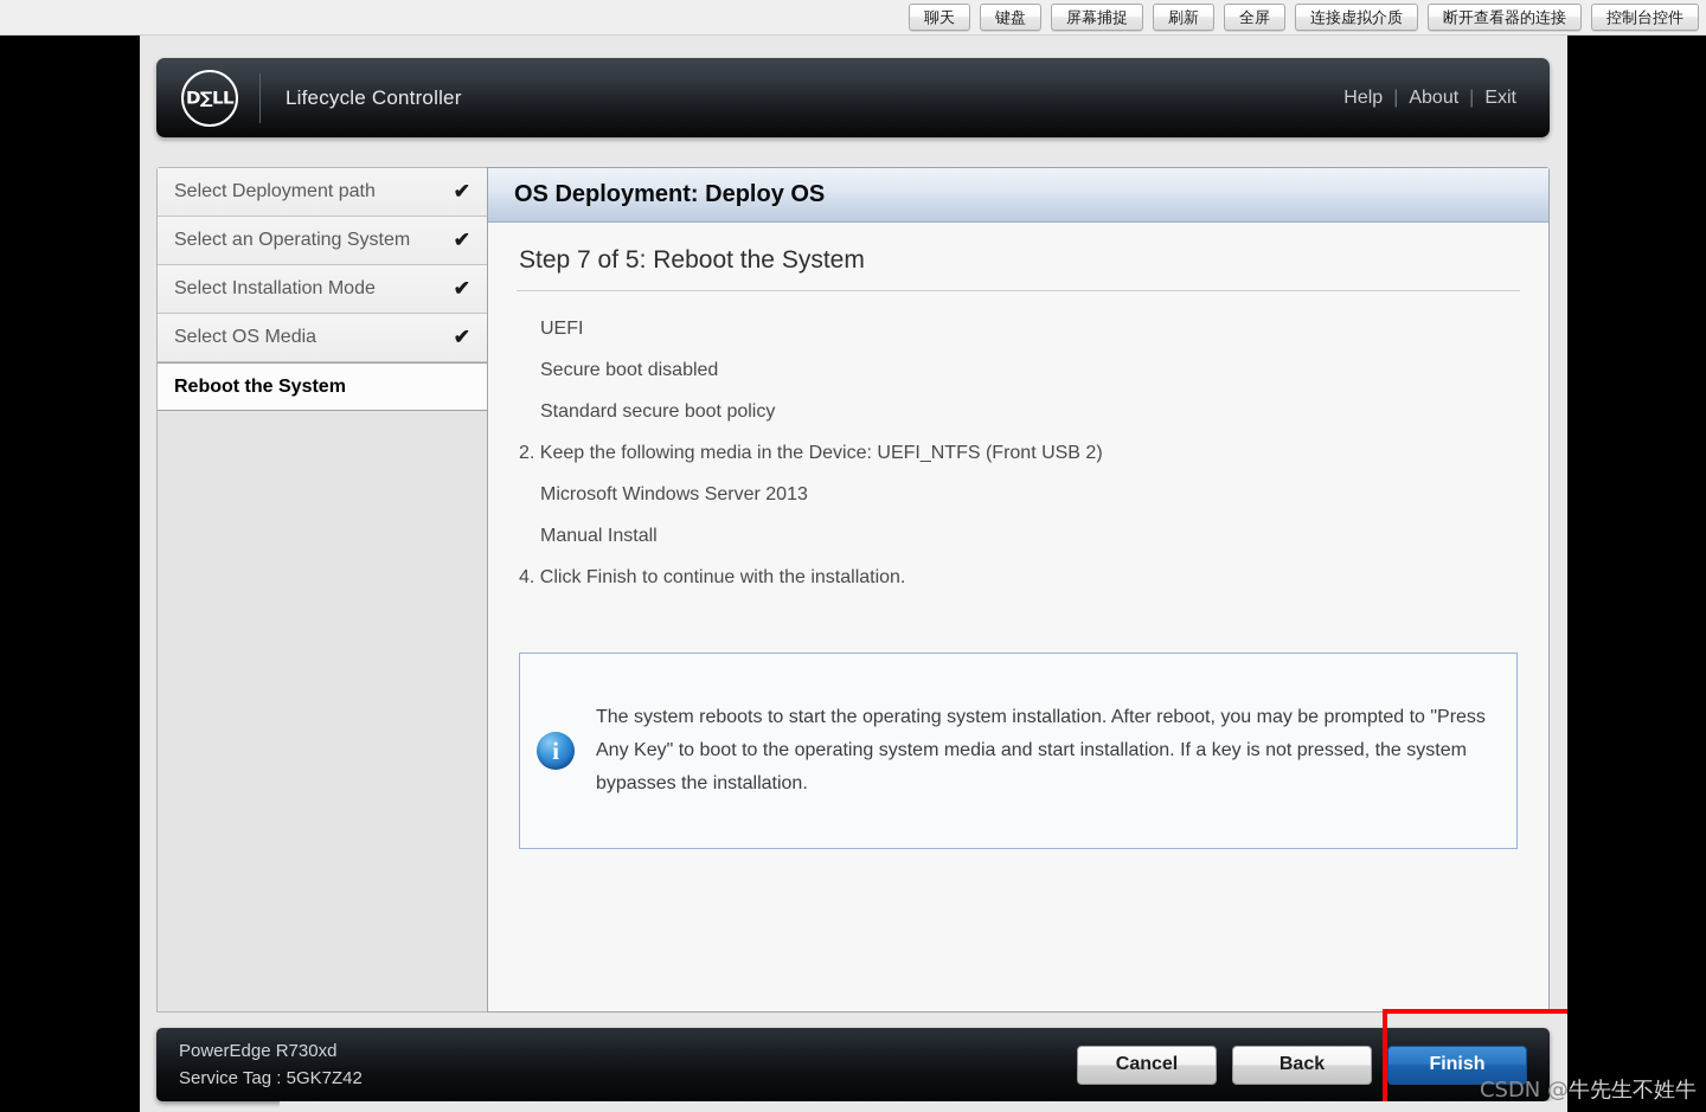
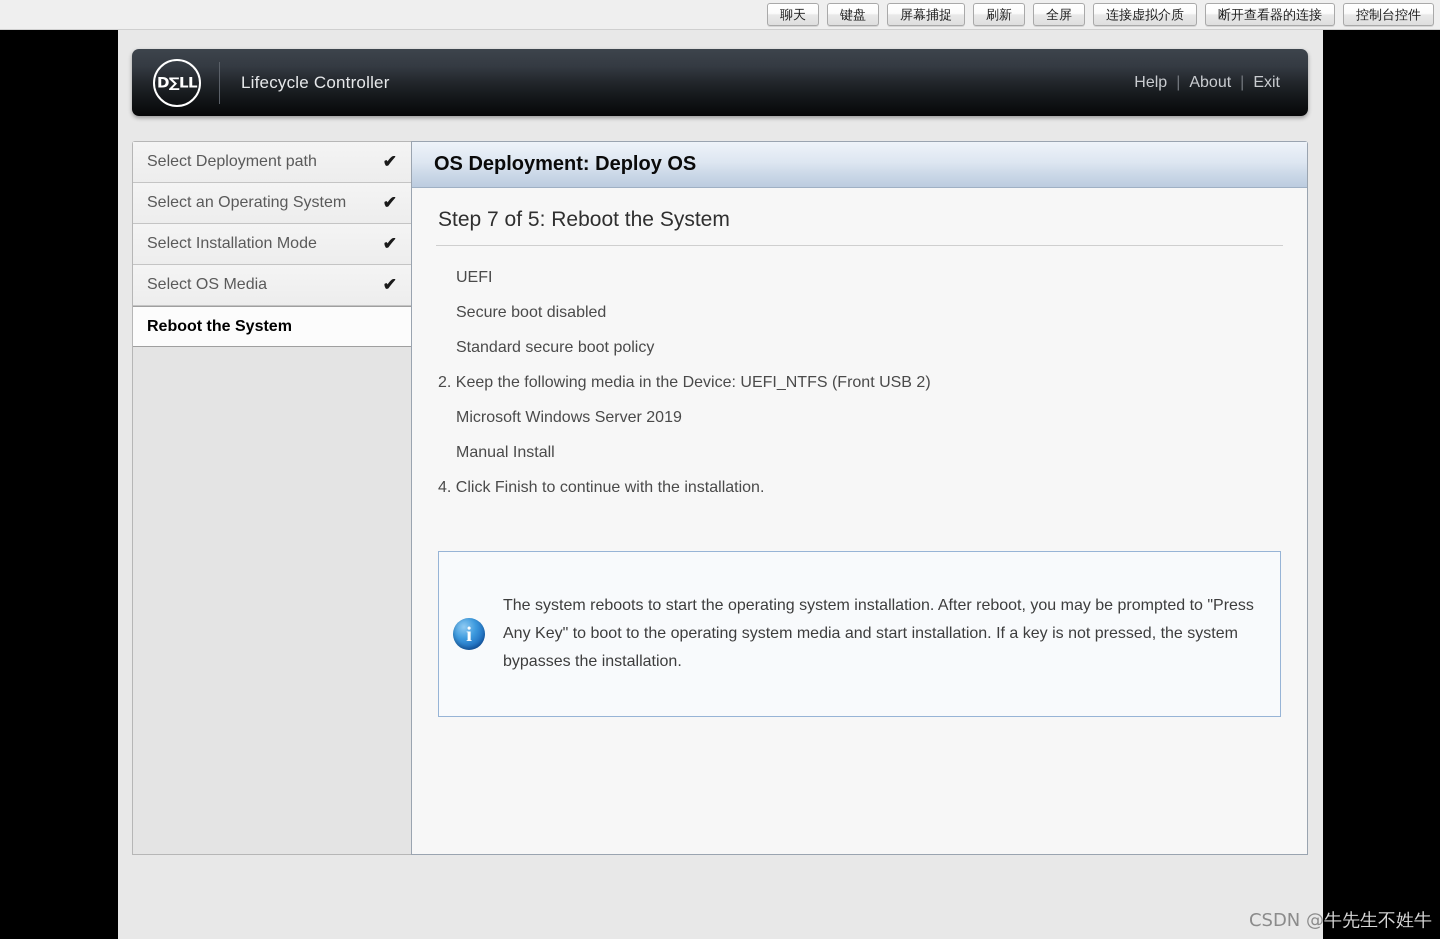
  聊天
  键盘
  屏幕捕捉
  刷新
  全屏
  连接虚拟介质
  断开查看器的连接
  控制台控件
  D∑LL
  Lifecycle Controller
  Help
  |
  About
  |
  Exit
  Select Deployment path
  ✔
  Select an Operating System
  ✔
  Select Installation Mode
  ✔
  Select OS Media
  ✔
  Reboot the System
  OS Deployment: Deploy OS
  Step 7 of 5: Reboot the System
  UEFI
  Secure boot disabled
  Standard secure boot policy
  2. Keep the following media in the Device: UEFI_NTFS (Front USB 2)
- Microsoft Windows Server 2013
+ Microsoft Windows Server 2019
  Manual Install
  4. Click Finish to continue with the installation.
  i
  The system reboots to start the operating system installation. After reboot, you may be prompted to "Press Any Key" to boot to the operating system media and start installation. If a key is not pressed, the system bypasses the installation.
- PowerEdge R730xd
- Service Tag : 5GK7Z42
- Cancel
- Back
- Finish
  CSDN @牛先生不姓牛
